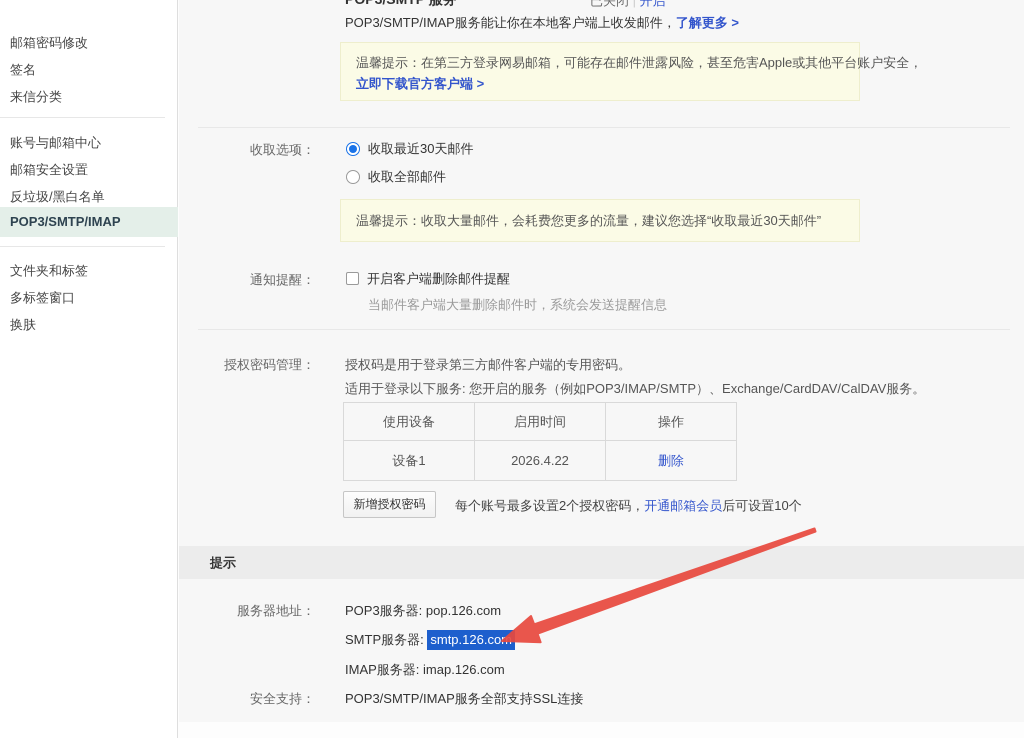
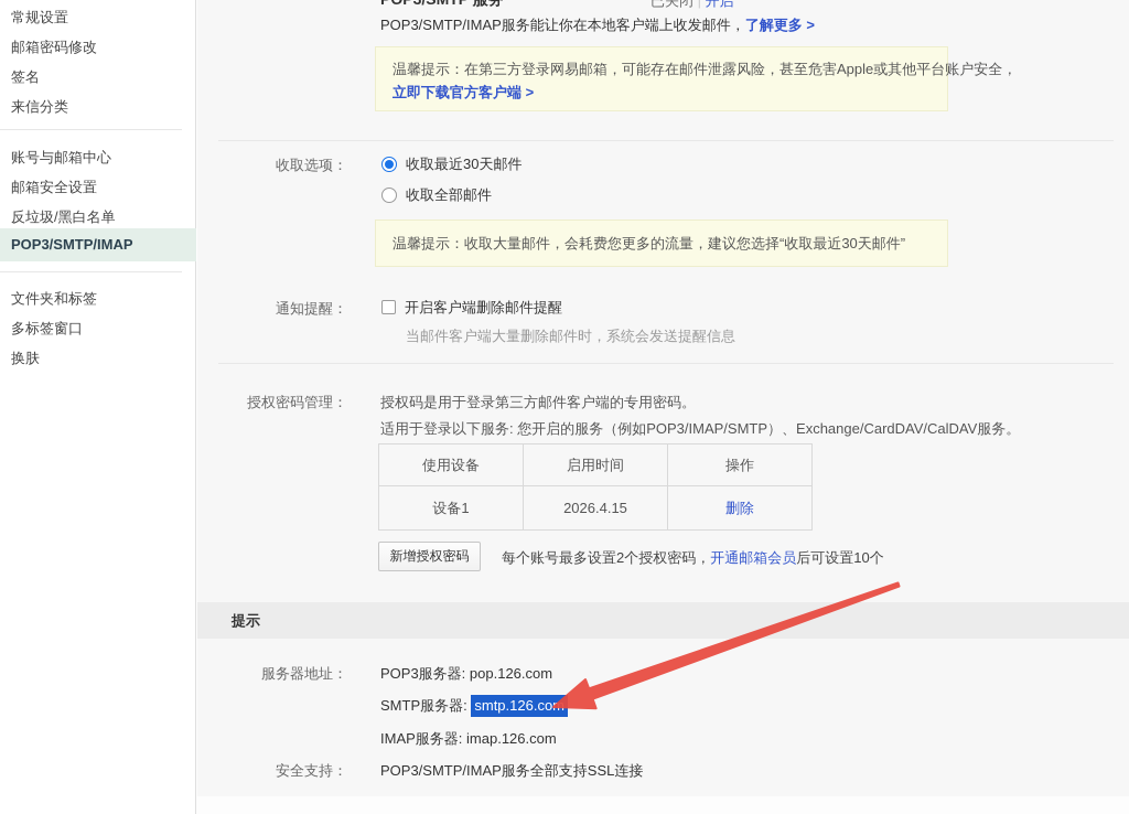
+ 常规设置
  邮箱密码修改
  签名
  来信分类
  账号与邮箱中心
  邮箱安全设置
  反垃圾/黑白名单
  POP3/SMTP/IMAP
  文件夹和标签
  多标签窗口
  换肤
  已关闭 | 开启
  POP3/SMTP/IMAP服务能让你在本地客户端上收发邮件，了解更多 >
  温馨提示：在第三方登录网易邮箱，可能存在邮件泄露风险，甚至危害Apple或其他平
  立即下载官方客户端 >
  收取选项：
  收取最近30天邮件
  收取全部邮件
  温馨提示：收取大量邮件，会耗费您更多的流量，建议您选择“收取最近30天邮件”
  通知提醒：
  开启客户端删除邮件提醒
  当邮件客户端大量删除邮件时，系统会发送提醒信息
  授权密码管理：
  授权码是用于登录第三方邮件客户端的专用密码。
  适用于登录以下服务: 您开启的服务（例如POP3/IMAP/SMTP）、Exchange/CardDAV/CalDAV服务。
  使用设备	启用时间	操作
- 设备1	2026.4.22	删除
+ 设备1	2026.4.15	删除
  新增授权密码
  每个账号最多设置2个授权密码，开通邮箱会员后可设置10个
  提示
  服务器地址：
  POP3服务器: pop.126.com
  SMTP服务器: smtp.126.co
  IMAP服务器: imap.126.com
  安全支持：
  POP3/SMTP/IMAP服务全部支持SSL连接
